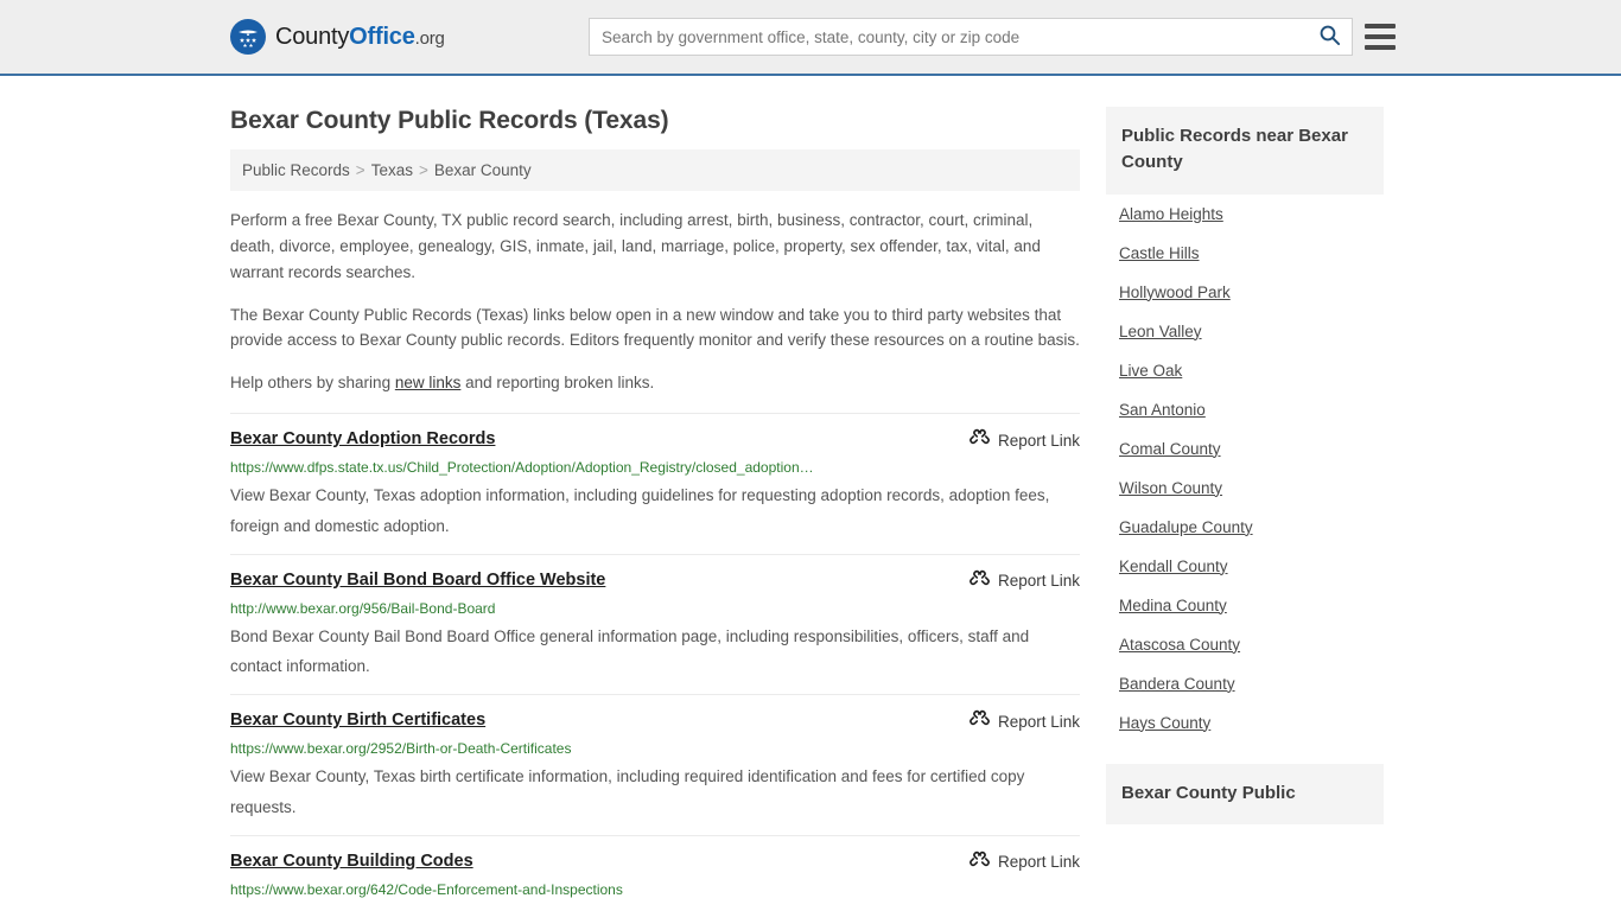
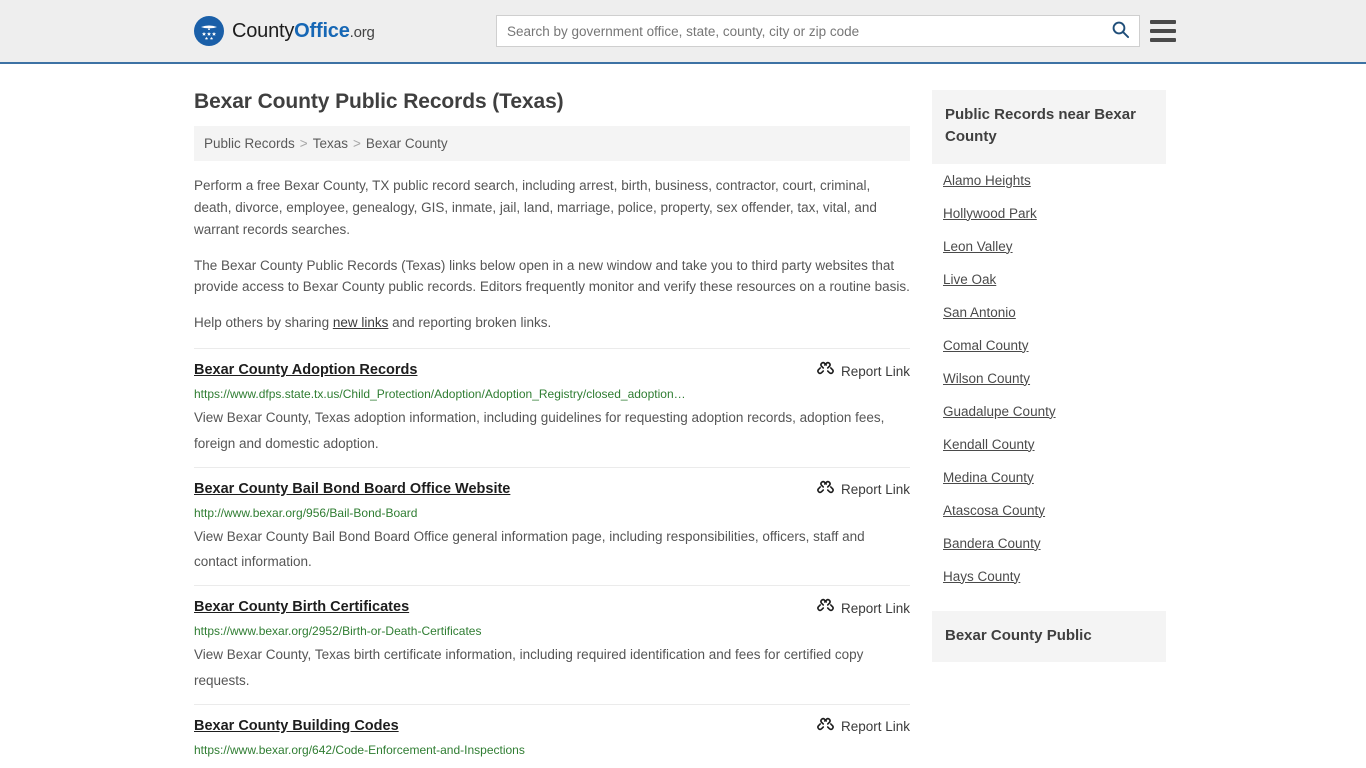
  CountyOffice.org
  Search by government office, state, county, city or zip code
  Bexar County Public Records (Texas)
  Public Records > Texas > Bexar County
  Perform a free Bexar County, TX public record search, including arrest, birth, business, contractor, court, criminal, death, divorce, employee, genealogy, GIS, inmate, jail, land, marriage, police, property, sex offender, tax, vital, and warrant records searches.
  The Bexar County Public Records (Texas) links below open in a new window and take you to third party websites that provide access to Bexar County public records. Editors frequently monitor and verify these resources on a routine basis.
  Help others by sharing new links and reporting broken links.
  Bexar County Adoption Records
  Report Link
  https://www.dfps.state.tx.us/Child_Protection/Adoption/Adoption_Registry/closed_adoption…
  View Bexar County, Texas adoption information, including guidelines for requesting adoption records, adoption fees, foreign and domestic adoption.
  Bexar County Bail Bond Board Office Website
  Report Link
  http://www.bexar.org/956/Bail-Bond-Board
- Bond Bexar County Bail Bond Board Office general information page, including responsibilities, officers, staff and contact information.
+ View Bexar County Bail Bond Board Office general information page, including responsibilities, officers, staff and contact information.
  Bexar County Birth Certificates
  Report Link
  https://www.bexar.org/2952/Birth-or-Death-Certificates
  View Bexar County, Texas birth certificate information, including required identification and fees for certified copy requests.
  Bexar County Building Codes
  Report Link
  https://www.bexar.org/642/Code-Enforcement-and-Inspections
  Public Records near Bexar County
  Alamo Heights
- Castle Hills
  Hollywood Park
  Leon Valley
  Live Oak
  San Antonio
  Comal County
  Wilson County
  Guadalupe County
  Kendall County
  Medina County
  Atascosa County
  Bandera County
  Hays County
  Bexar County Public
